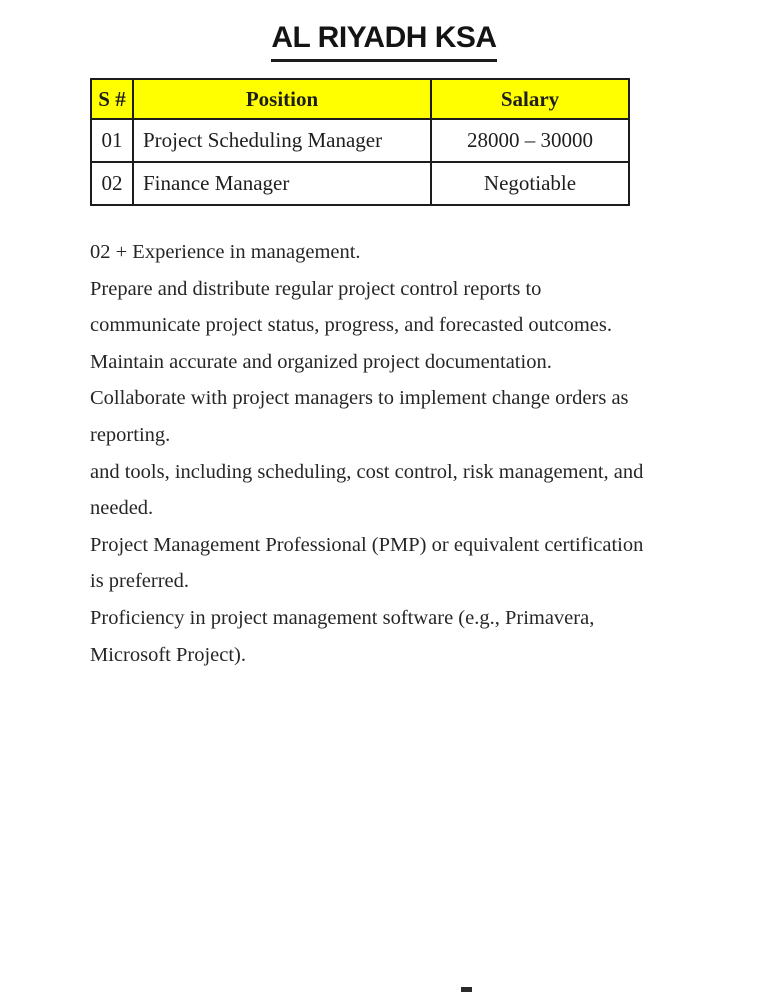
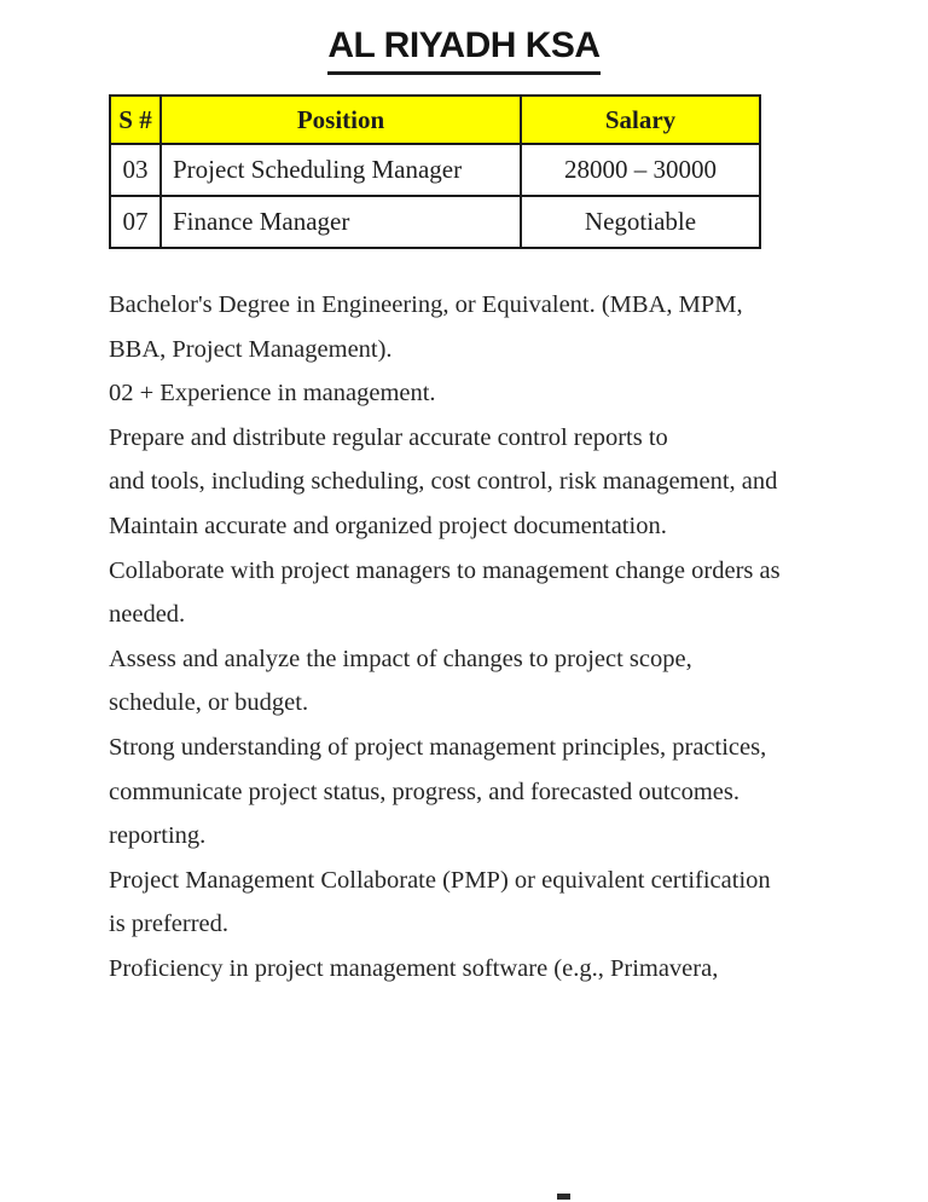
  AL RIYADH KSA
  S #	Position	Salary
- 01	Project Scheduling Manager	28000 – 30000
+ 03	Project Scheduling Manager	28000 – 30000
- 02	Finance Manager	Negotiable
+ 07	Finance Manager	Negotiable
+ Bachelor's Degree in Engineering, or Equivalent. (MBA, MPM,
+ BBA, Project Management).
  02 + Experience in management.
- Prepare and distribute regular project control reports to
+ Prepare and distribute regular accurate control reports to
- communicate project status, progress, and forecasted outcomes.
+ and tools, including scheduling, cost control, risk management, and
  Maintain accurate and organized project documentation.
- Collaborate with project managers to implement change orders as
+ Collaborate with project managers to management change orders as
- reporting.
+ needed.
+ Assess and analyze the impact of changes to project scope,
+ schedule, or budget.
+ Strong understanding of project management principles, practices,
- and tools, including scheduling, cost control, risk management, and
+ communicate project status, progress, and forecasted outcomes.
- needed.
+ reporting.
- Project Management Professional (PMP) or equivalent certification
+ Project Management Collaborate (PMP) or equivalent certification
  is preferred.
  Proficiency in project management software (e.g., Primavera,
- Microsoft Project).
